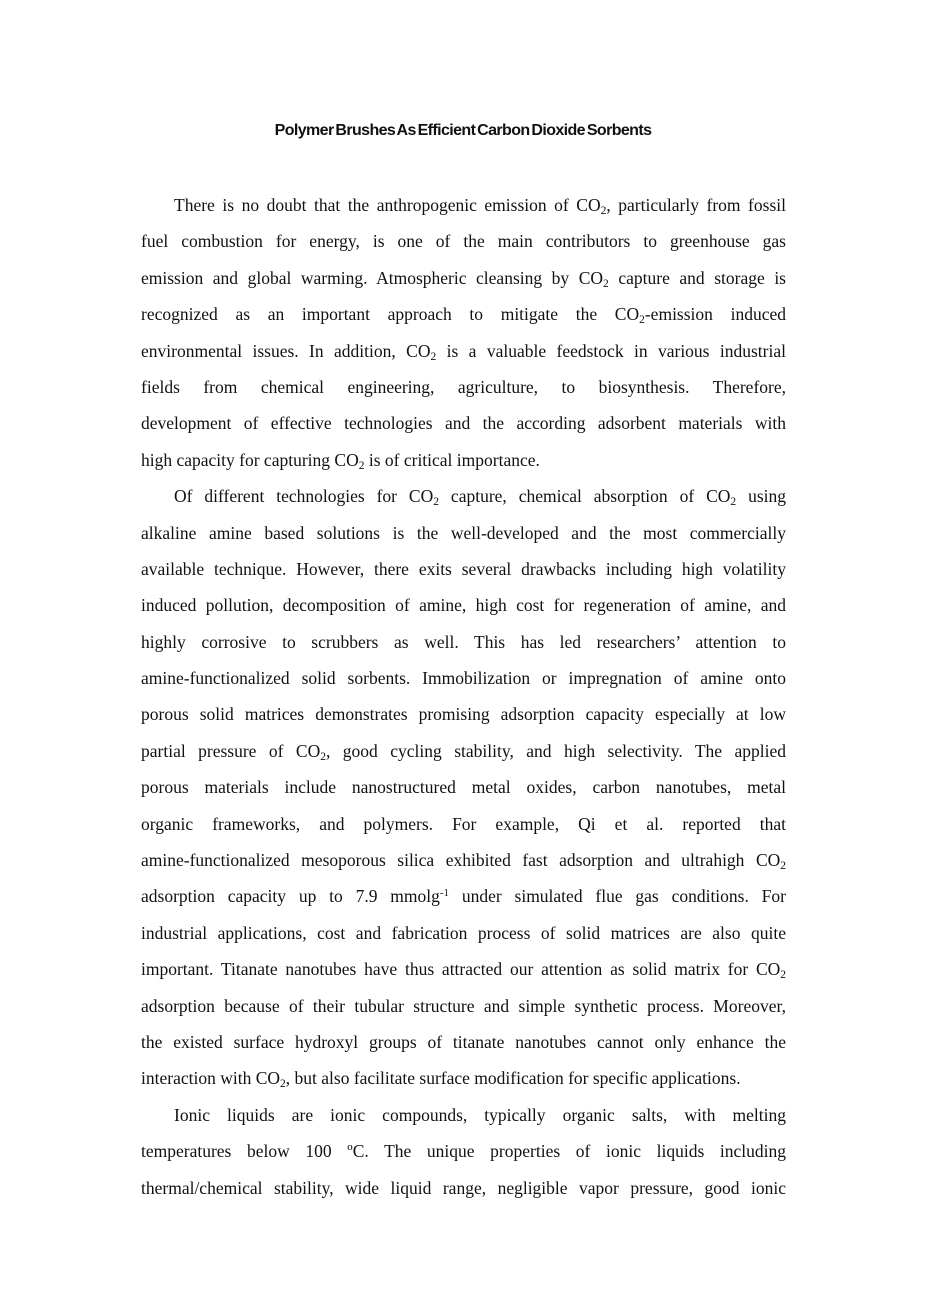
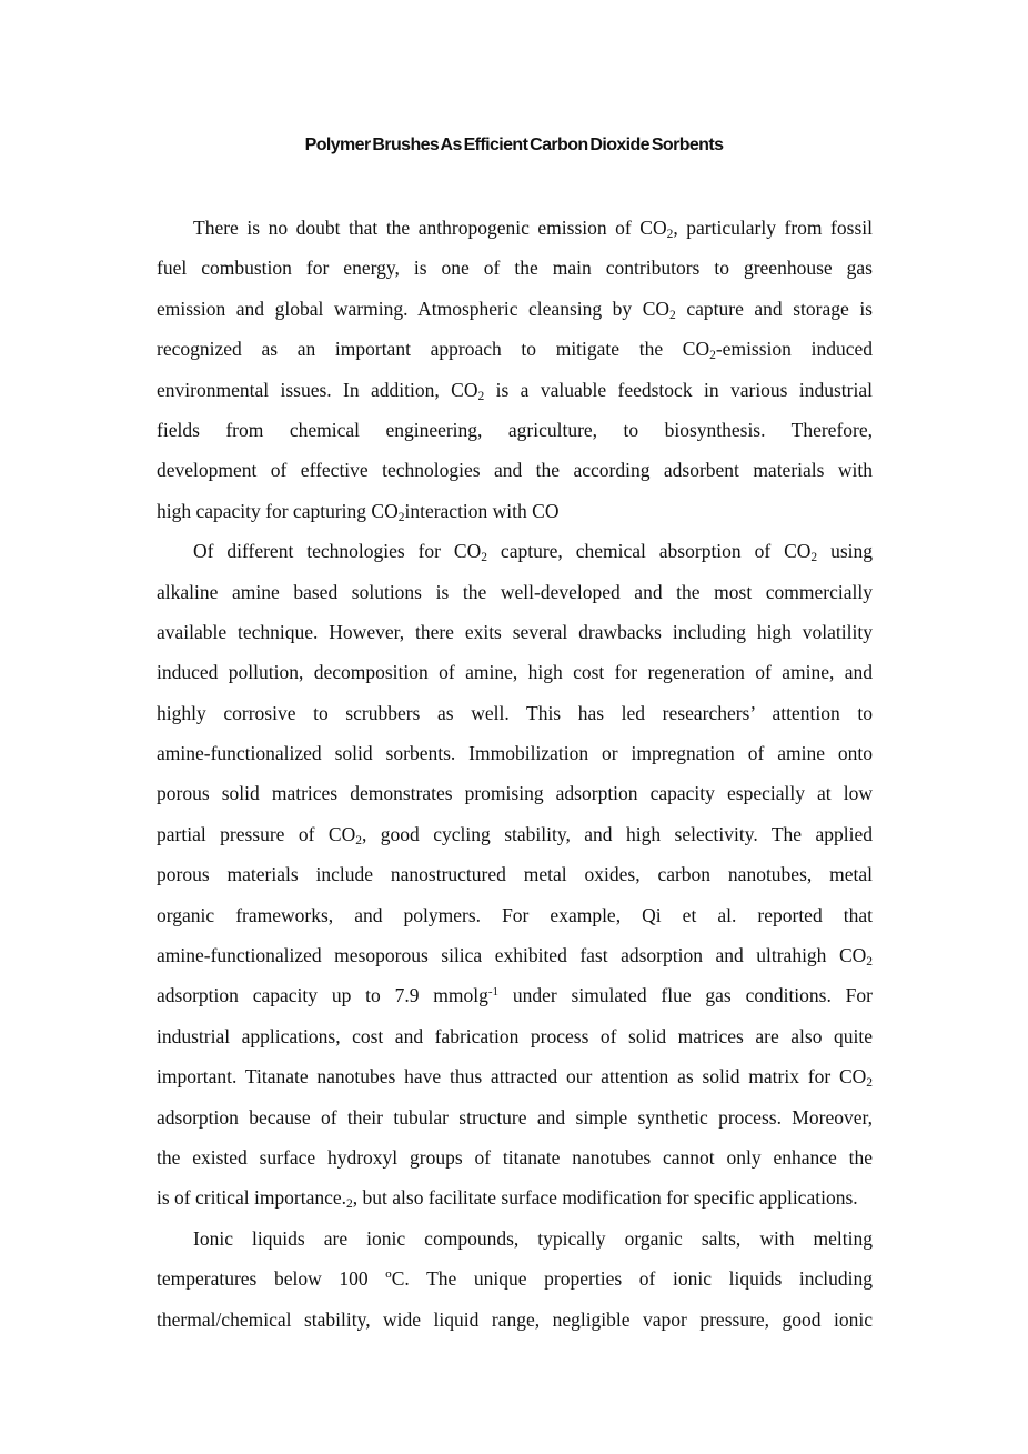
  Polymer Brushes As Efficient Carbon Dioxide Sorbents
  There is no doubt that the anthropogenic emission of CO2, particularly from fossil
  fuel combustion for energy, is one of the main contributors to greenhouse gas
  emission and global warming. Atmospheric cleansing by CO2 capture and storage is
  recognized as an important approach to mitigate the CO2-emission induced
  environmental issues. In addition, CO2 is a valuable feedstock in various industrial
  fields from chemical engineering, agriculture, to biosynthesis. Therefore,
  development of effective technologies and the according adsorbent materials with
- high capacity for capturing CO2 is of critical importance.
+ high capacity for capturing CO2interaction with CO
  Of different technologies for CO2 capture, chemical absorption of CO2 using
  alkaline amine based solutions is the well-developed and the most commercially
  available technique. However, there exits several drawbacks including high volatility
  induced pollution, decomposition of amine, high cost for regeneration of amine, and
  highly corrosive to scrubbers as well. This has led researchers’ attention to
  amine-functionalized solid sorbents. Immobilization or impregnation of amine onto
  porous solid matrices demonstrates promising adsorption capacity especially at low
  partial pressure of CO2, good cycling stability, and high selectivity. The applied
  porous materials include nanostructured metal oxides, carbon nanotubes, metal
  organic frameworks, and polymers. For example, Qi et al. reported that
  amine-functionalized mesoporous silica exhibited fast adsorption and ultrahigh CO2
  adsorption capacity up to 7.9 mmolg-1 under simulated flue gas conditions. For
  industrial applications, cost and fabrication process of solid matrices are also quite
  important. Titanate nanotubes have thus attracted our attention as solid matrix for CO2
  adsorption because of their tubular structure and simple synthetic process. Moreover,
  the existed surface hydroxyl groups of titanate nanotubes cannot only enhance the
- interaction with CO2, but also facilitate surface modification for specific applications.
+ is of critical importance.2, but also facilitate surface modification for specific applications.
  Ionic liquids are ionic compounds, typically organic salts, with melting
  temperatures below 100 ºC. The unique properties of ionic liquids including
  thermal/chemical stability, wide liquid range, negligible vapor pressure, good ionic
